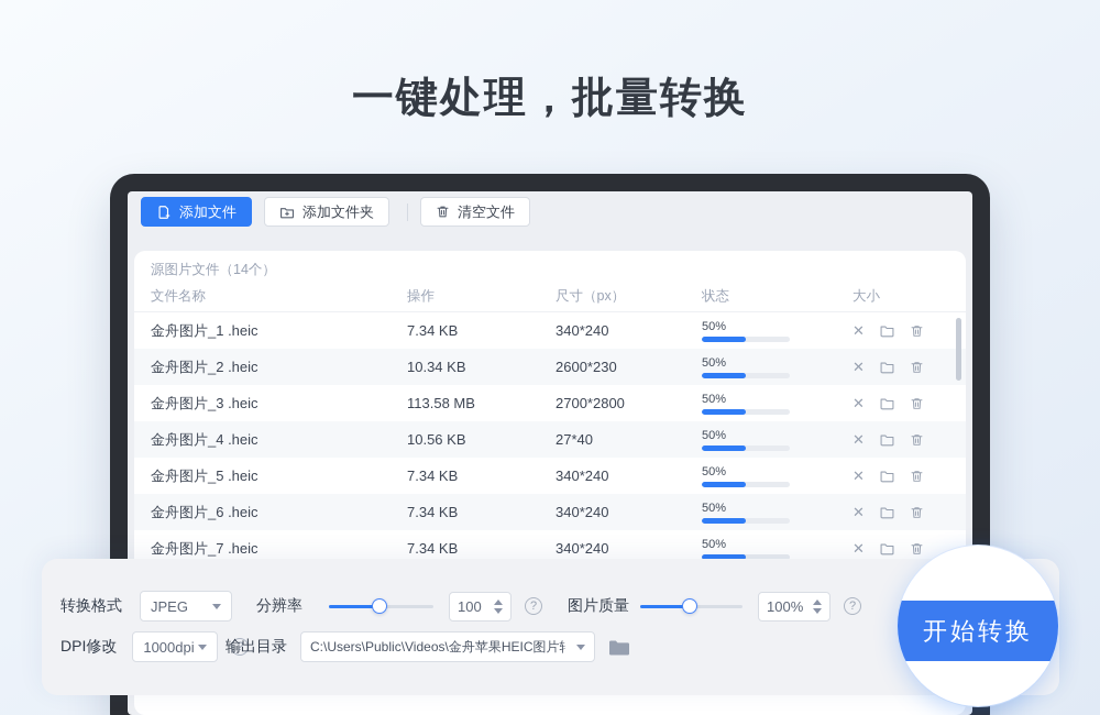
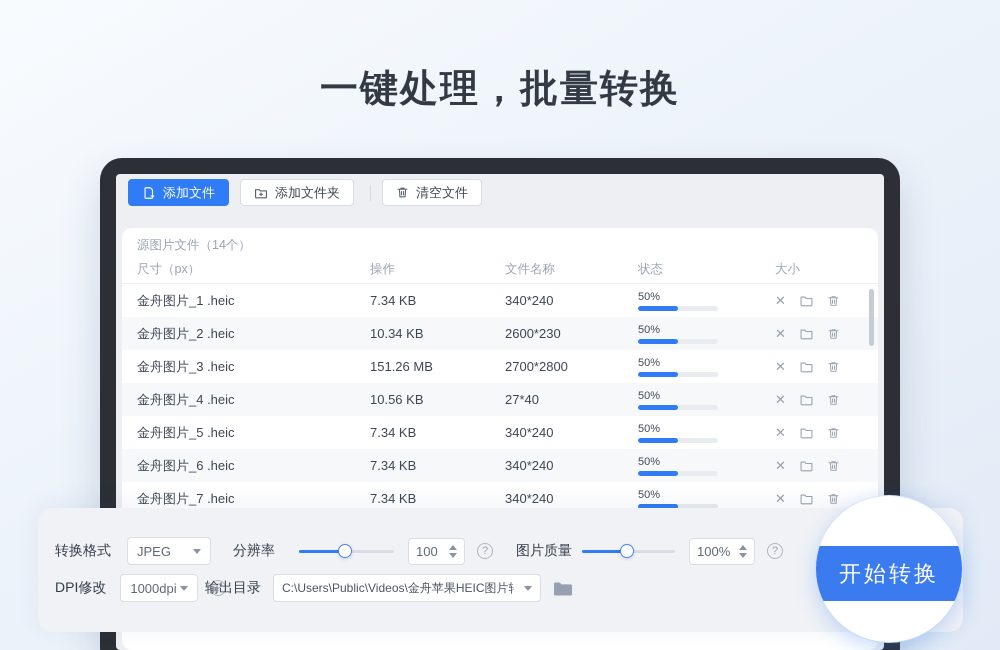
  一键处理，批量转换
  添加文件
  添加文件夹
  清空文件
  源图片文件（14个）
- 文件名称
+ 尺寸（px）
  操作
- 尺寸（px）
+ 文件名称
  状态
  大小
  金舟图片_1 .heic
  7.34 KB
  340*240
  50%
  ✕
  金舟图片_2 .heic
  10.34 KB
  2600*230
  50%
  ✕
  金舟图片_3 .heic
- 113.58 MB
+ 151.26 MB
  2700*2800
  50%
  ✕
  金舟图片_4 .heic
  10.56 KB
  27*40
  50%
  ✕
  金舟图片_5 .heic
  7.34 KB
  340*240
  50%
  ✕
  金舟图片_6 .heic
  7.34 KB
  340*240
  50%
  ✕
  金舟图片_7 .heic
  7.34 KB
  340*240
  50%
  ✕
  转换格式
  JPEG
  分辨率
  100
  ?
  图片质量
  100%
  ?
  DPI修改
  1000dpi
  ?
  输出目录
  C:\Users\Public\Videos\金舟苹果HEIC图片
  开始转换
